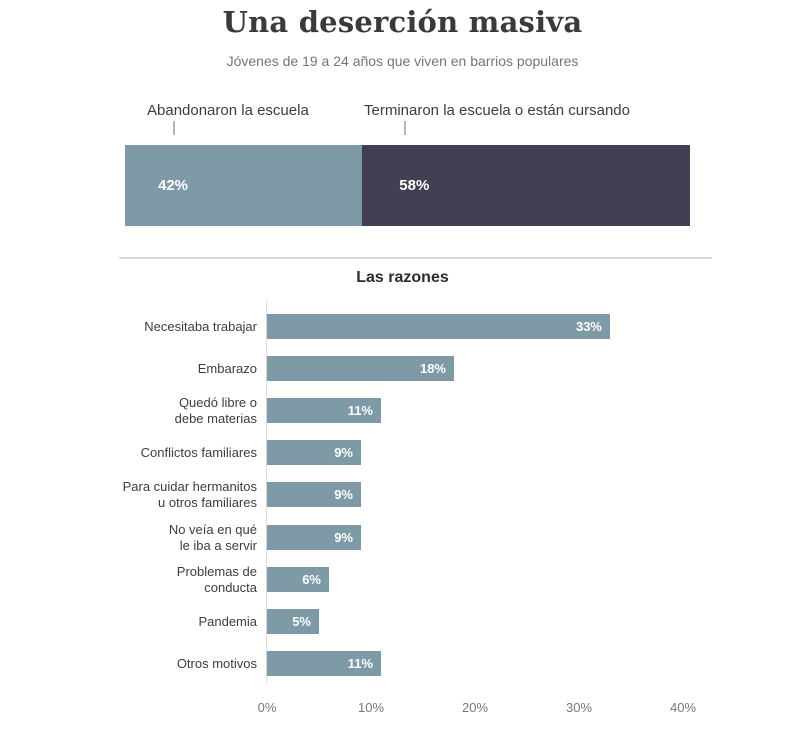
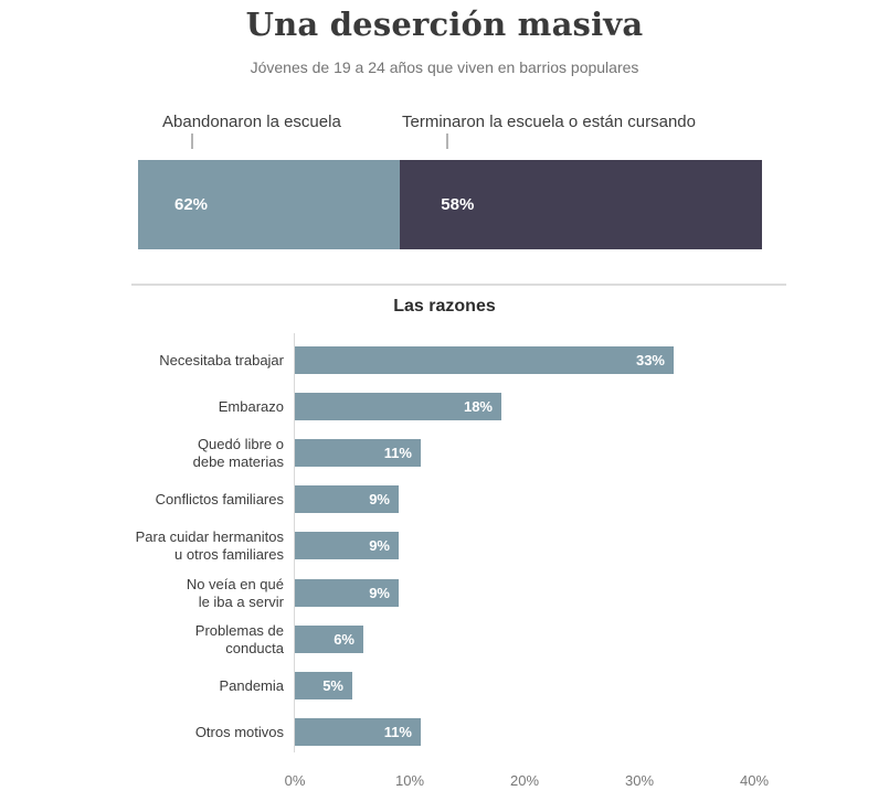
  Una deserción masiva
  Jóvenes de 19 a 24 años que viven en barrios populares
  Abandonaron la escuela
  Terminaron la escuela o están cursando
- 42%
+ 62%
  58%
  Las razones
  Necesitaba trabajar
  33%
  Embarazo
  18%
  Quedó libre o
  debe materias
  11%
  Conflictos familiares
  9%
  Para cuidar hermanitos
  u otros familiares
  9%
  No veía en qué
  le iba a servir
  9%
  Problemas de
  conducta
  6%
  Pandemia
  5%
  Otros motivos
  11%
  0%
  10%
  20%
  30%
  40%
